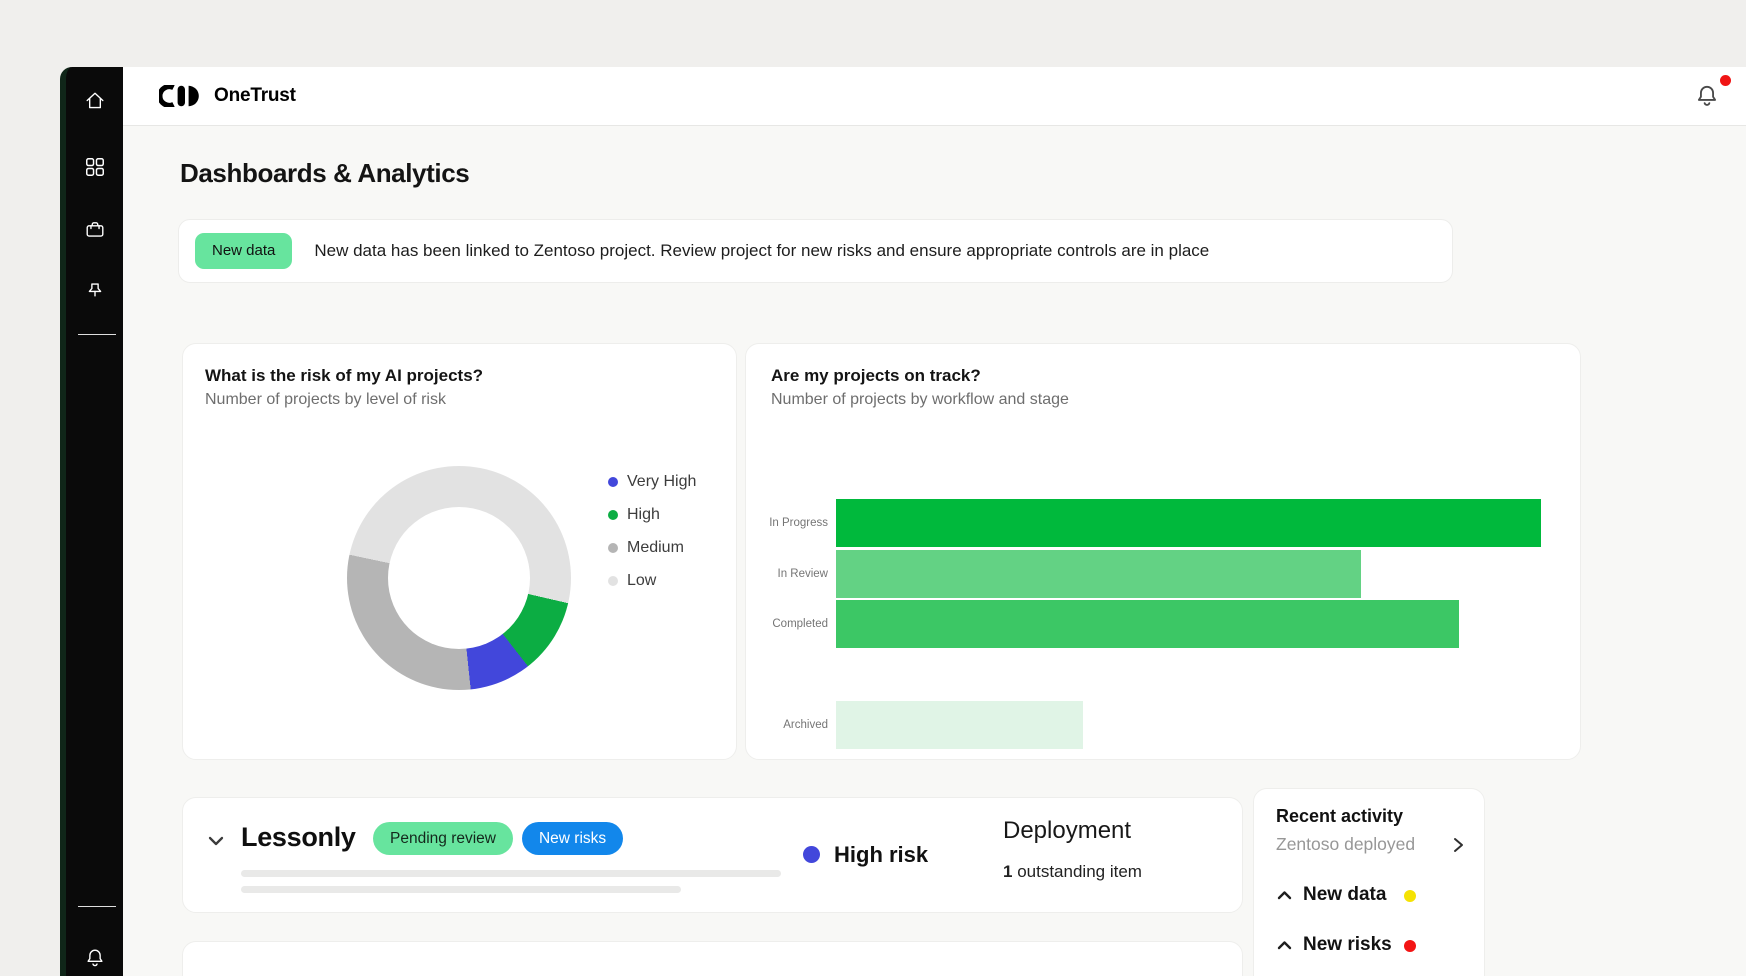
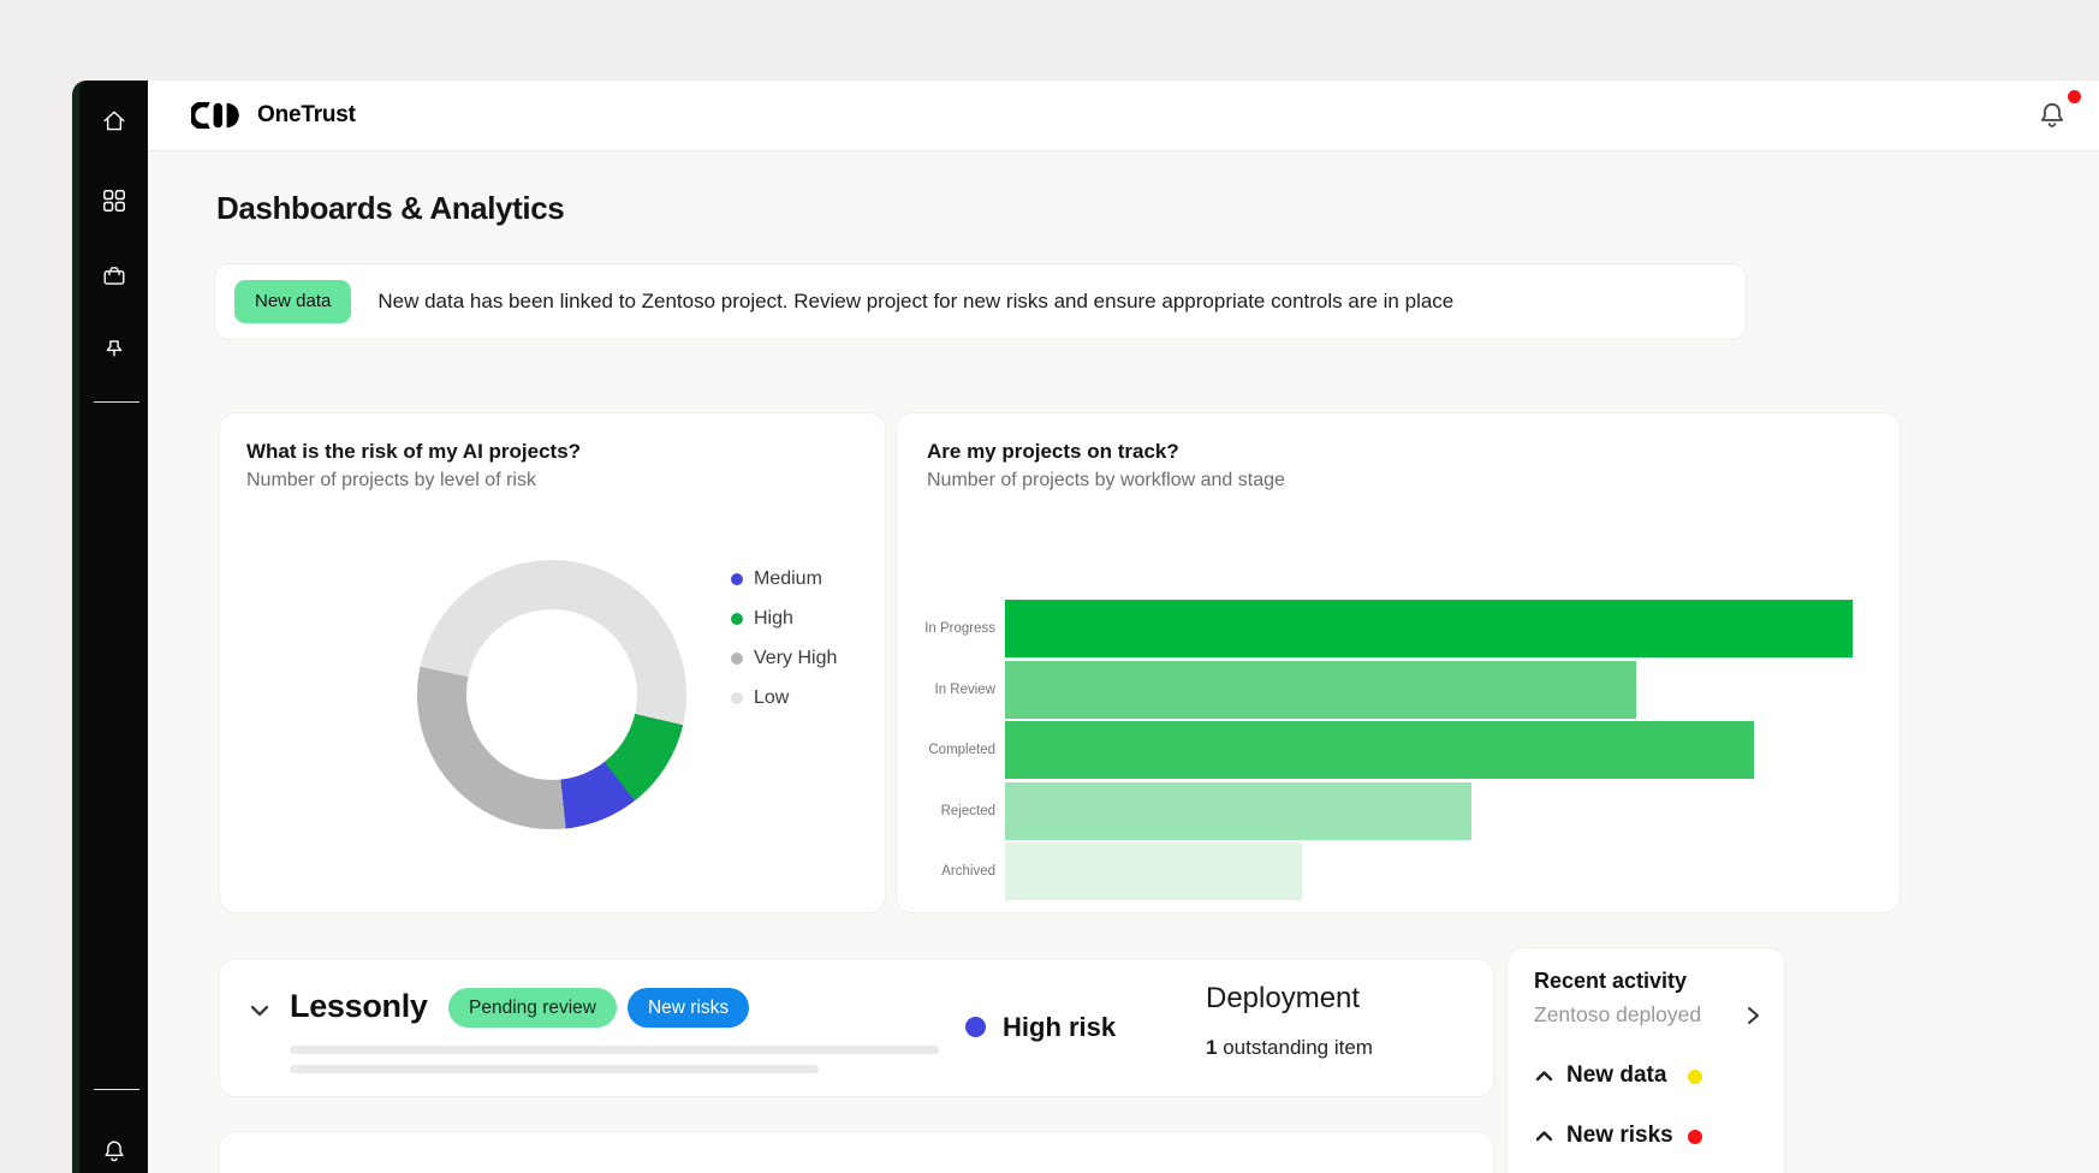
  OneTrust
  Dashboards & Analytics
  New data
  New data has been linked to Zentoso project. Review project for new risks and ensure appropriate controls are in place
  What is the risk of my AI projects?
  Number of projects by level of risk
- Very High
+ Medium
  High
- Medium
+ Very High
  Low
  Are my projects on track?
  Number of projects by workflow and stage
  In Progress
  In Review
  Completed
+ Rejected
  Archived
  Lessonly
  Pending review
  New risks
  High risk
  Deployment
  1 outstanding item
  Recent activity
  Zentoso deployed
  New data
  New risks
